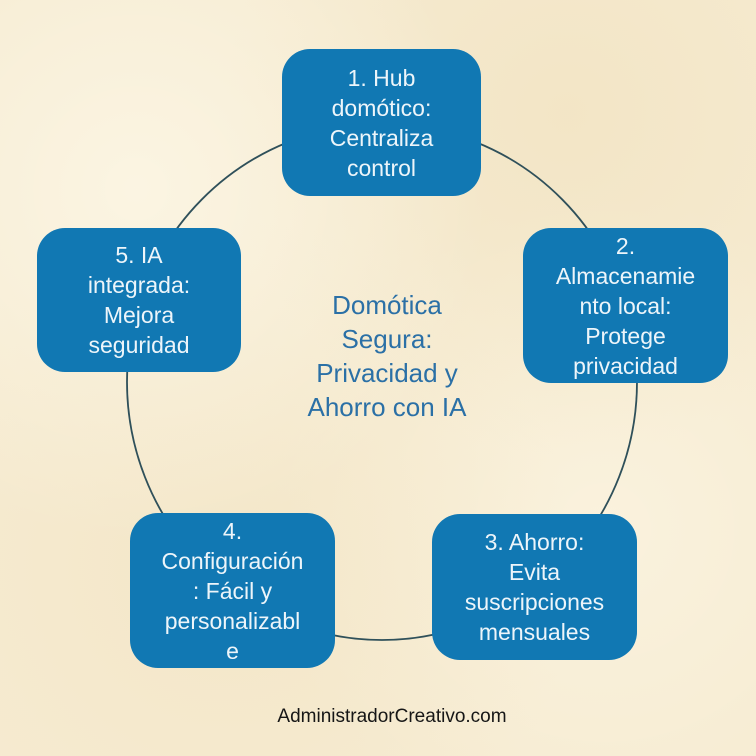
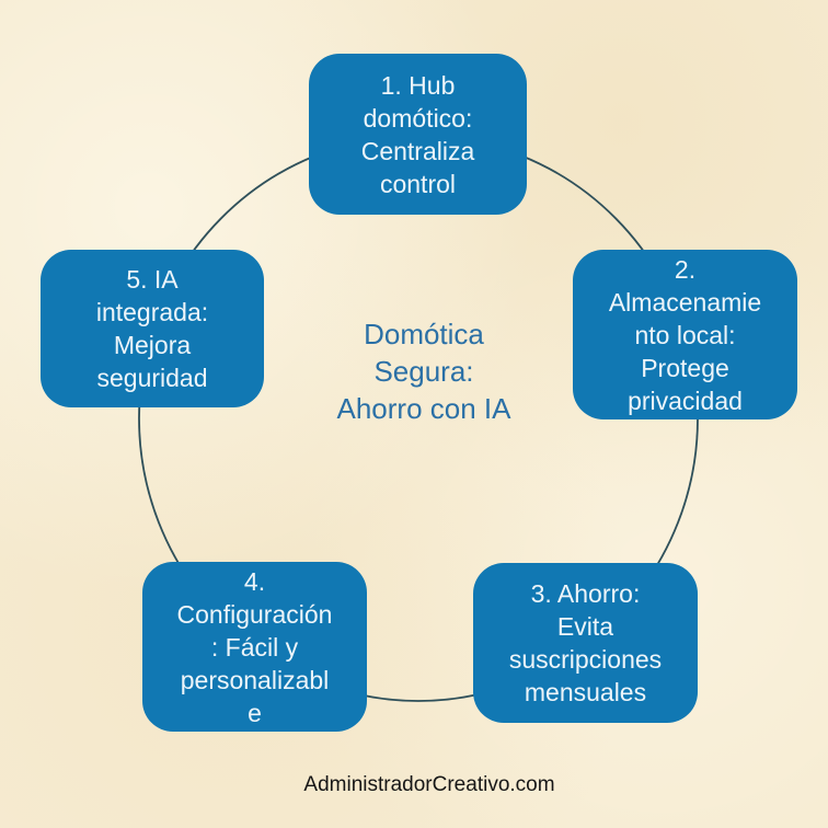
  1. Hub
  domótico:
  Centraliza
  control
  2.
  Almacenamie
  nto local:
  Protege
  privacidad
  3. Ahorro:
  Evita
  suscripciones
  mensuales
  4.
  Configuración
  : Fácil y
  personalizabl
  e
  5. IA
  integrada:
  Mejora
  seguridad
  Domótica
  Segura:
- Privacidad y
  Ahorro con IA
  AdministradorCreativo.com
